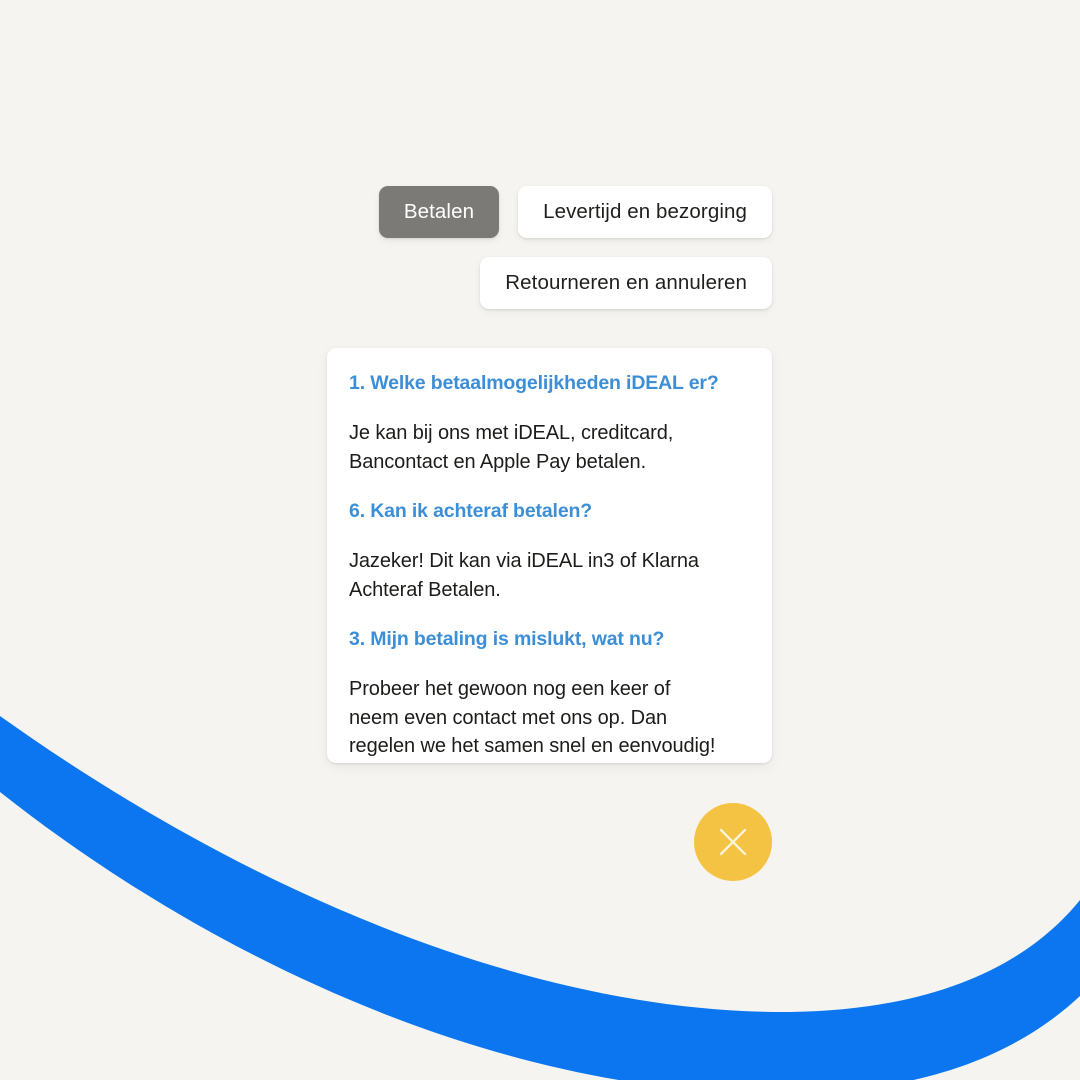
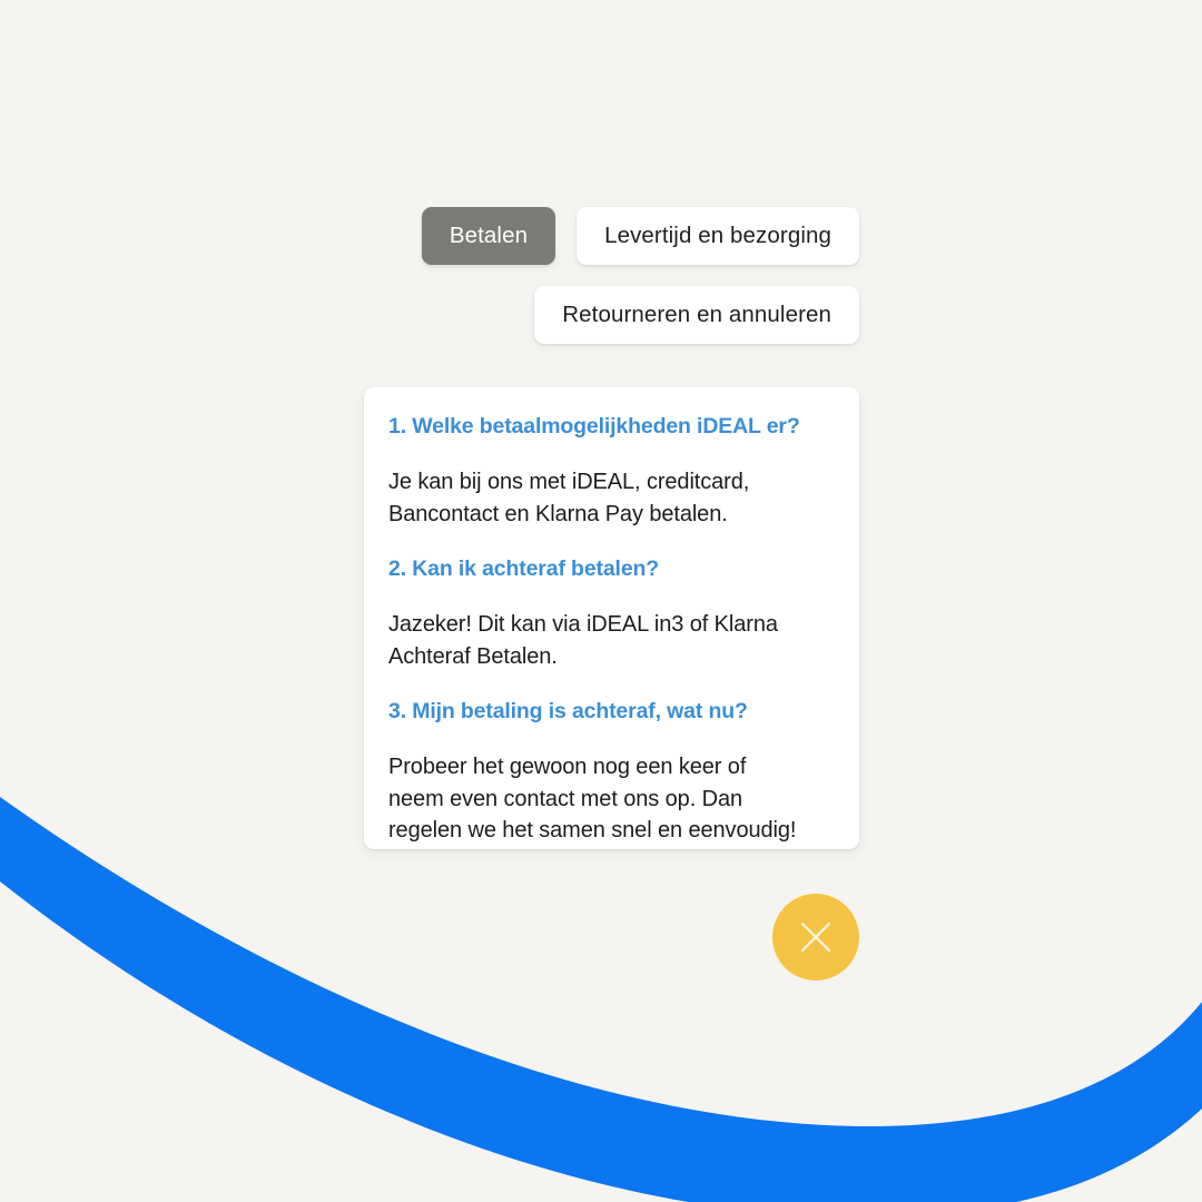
  Betalen
  Levertijd en bezorging
  Retourneren en annuleren
  1. Welke betaalmogelijkheden iDEAL er?
- Je kan bij ons met iDEAL, creditcard, Bancontact en Apple Pay betalen.
+ Je kan bij ons met iDEAL, creditcard, Bancontact en Klarna Pay betalen.
- 6. Kan ik achteraf betalen?
+ 2. Kan ik achteraf betalen?
  Jazeker! Dit kan via iDEAL in3 of Klarna Achteraf Betalen.
- 3. Mijn betaling is mislukt, wat nu?
+ 3. Mijn betaling is achteraf, wat nu?
  Probeer het gewoon nog een keer of neem even contact met ons op. Dan regelen we het samen snel en eenvoudig!
